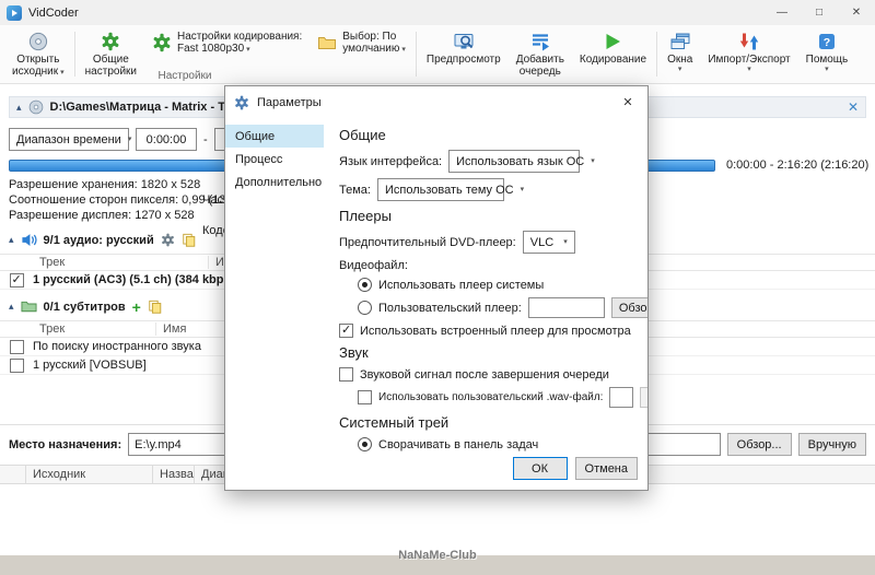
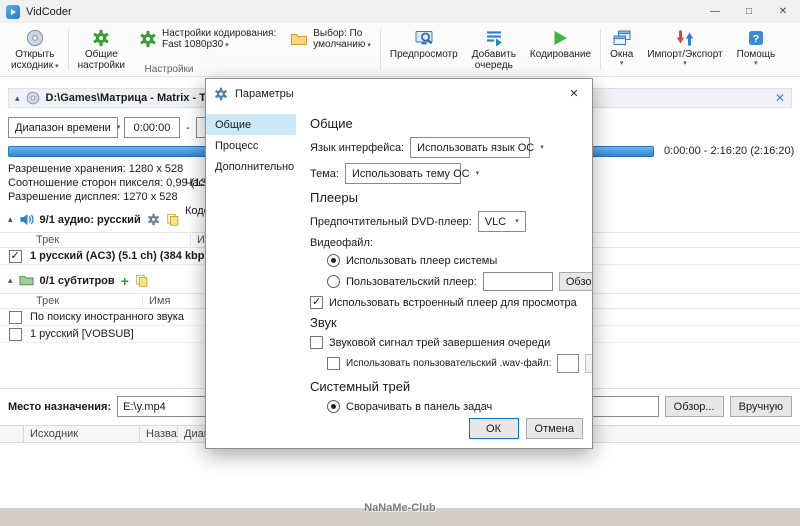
  VidCoder
  —
  □
  ✕
  Открыть
  исходник
  Общие
  настройки
  Настройки кодирования:
  Fast 1080p30
  Выбор: По
  умолчанию
  Предпросмотр
  Добавить
  очередь
  Кодирование
  Окна
  Импорт/Экспорт
  Помощь
  Настройки
  ▴
  D:\Games\Матрица - Matrix - Т
  ✕
  Диапазон времени
  0:00:00
  -
  0:00:00 - 2:16:20 (2:16:20)
- Разрешение хранения: 1820 x 528
+ Разрешение хранения: 1280 x 528
  Соотношение сторон пикселя: 0,99 (13
  Разрешение дисплея: 1270 x 528
  ▴
  9/1 аудио: русский
  Трек
  ✓
  1 русский (AC3) (5.1 ch) (384 kbp
  ▴
  0/1 субтитров
  +
  Трек
  Имя
  По поиску иностранного звука
  1 русский [VOBSUB]
  Место назначения:
  E:\y.mp4
  Обзор...
  Вручную
  Исходник
  Параметры
  ✕
  Общие
  Процесс
  Дополнительно
  Общие
  Язык интерфейса:
  Использовать язык ОС
  Тема:
  Использовать тему ОС
  Плееры
  Предпочтительный DVD-плеер:
  VLC
  Видеофайл:
  Использовать плеер системы
  Пользовательский плеер:
  ✓
  Использовать встроенный плеер для просмотра
  Звук
- Звуковой сигнал после завершения очереди
+ Звуковой сигнал трей завершения очереди
  Использовать пользовательский .wav-файл:
  Системный трей
  Сворачивать в панель задач
  ОК
  Отмена
  NaNaMe-Club
